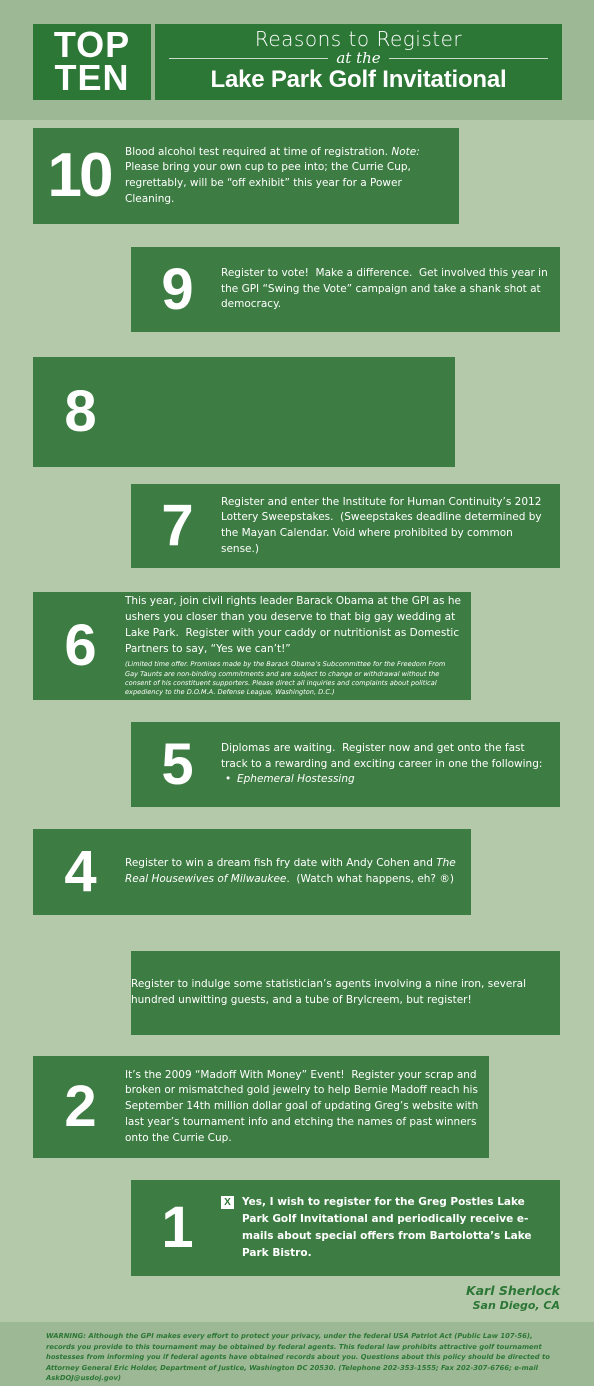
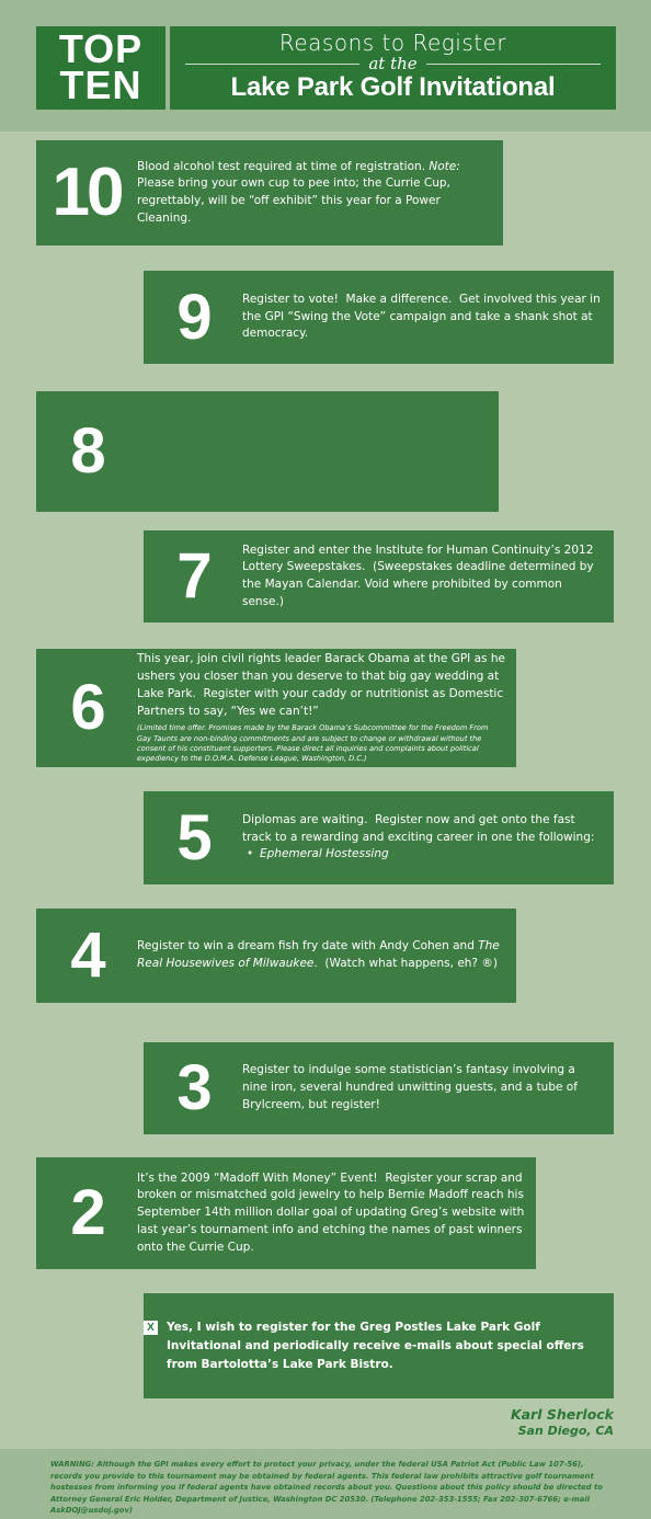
  TOP
  TEN
  Reasons to Register
  at the
  Lake Park Golf Invitational
  10
  Blood alcohol test required at time of registration. Note: Please bring your own cup to pee into; the Currie Cup, regrettably, will be “off exhibit” this year for a Power Cleaning.
  9
  Register to vote! Make a difference. Get involved this year in the GPI “Swing the Vote” campaign and take a shank shot at democracy.
  8
  7
  Register and enter the Institute for Human Continuity’s 2012 Lottery Sweepstakes. (Sweepstakes deadline determined by the Mayan Calendar. Void where prohibited by common sense.)
  6
  This year, join civil rights leader Barack Obama at the GPI as he ushers you closer than you deserve to that big gay wedding at Lake Park. Register with your caddy or nutritionist as Domestic Partners to say, “Yes we can’t!”
  (Limited time offer. Promises made by the Barack Obama’s Subcommittee for the Freedom From Gay Taunts are non-binding commitments and are subject to change or withdrawal without the consent of his constituent supporters. Please direct all inquiries and complaints about political expediency to the D.O.M.A. Defense League, Washington, D.C.)
  5
  Diplomas are waiting. Register now and get onto the fast track to a rewarding and exciting career in one the following:
  Ephemeral Hostessing
  4
  Register to win a dream fish fry date with Andy Cohen and The Real Housewives of Milwaukee. (Watch what happens, eh? ®)
+ 3
- Register to indulge some statistician’s agents involving a nine iron, several hundred unwitting guests, and a tube of Brylcreem, but register!
+ Register to indulge some statistician’s fantasy involving a nine iron, several hundred unwitting guests, and a tube of Brylcreem, but register!
  2
  It’s the 2009 “Madoff With Money” Event! Register your scrap and broken or mismatched gold jewelry to help Bernie Madoff reach his September 14th million dollar goal of updating Greg’s website with last year’s tournament info and etching the names of past winners onto the Currie Cup.
- 1
  X
  Yes, I wish to register for the Greg Postles Lake Park Golf Invitational and periodically receive e-mails about special offers from Bartolotta’s Lake Park Bistro.
  Karl Sherlock
  San Diego, CA
  WARNING: Although the GPI makes every effort to protect your privacy, under the federal USA Patriot Act (Public Law 107-56), records you provide to this tournament may be obtained by federal agents. This federal law prohibits attractive golf tournament hostesses from informing you if federal agents have obtained records about you. Questions about this policy should be directed to Attorney General Eric Holder, Department of Justice, Washington DC 20530. (Telephone 202-353-1555; Fax 202-307-6766; e-mail AskDOJ@usdoj.gov)
